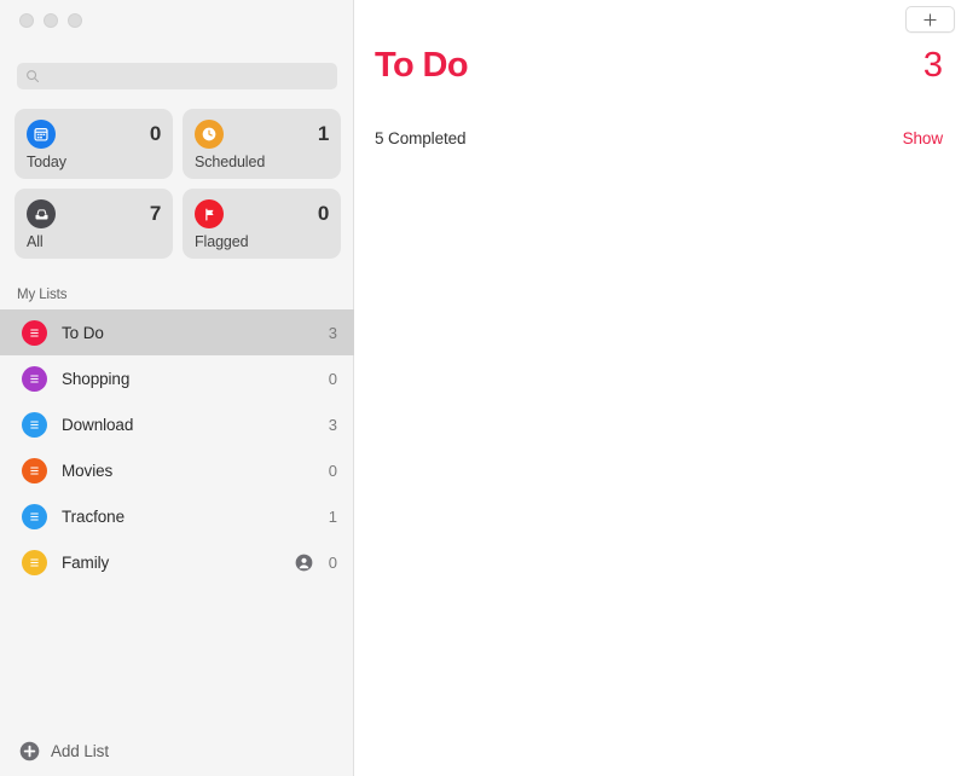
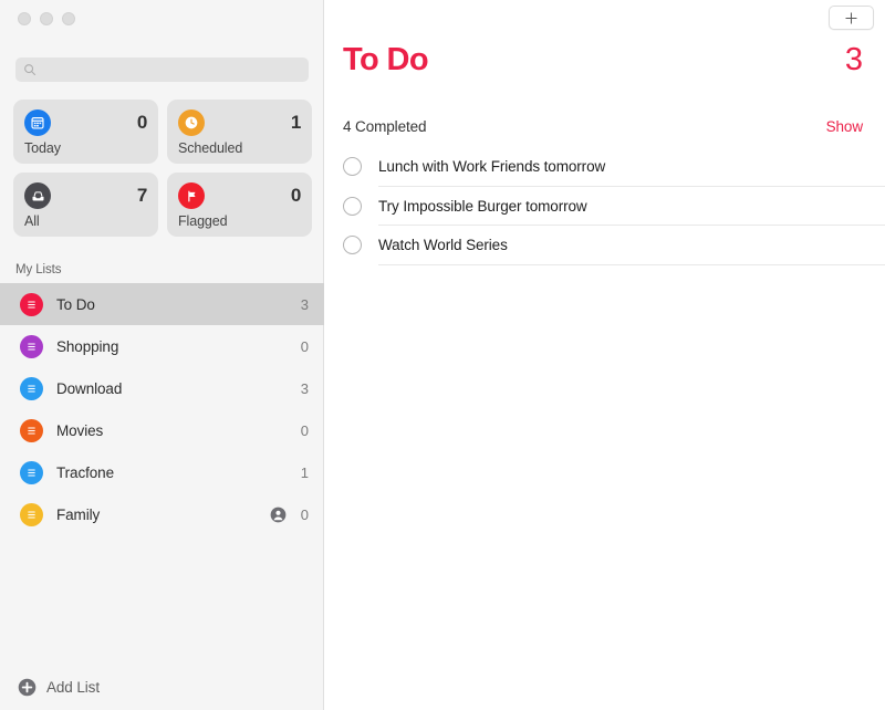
  0
  Today
  1
  Scheduled
  7
  All
  0
  Flagged
  My Lists
  To Do
  3
  Shopping
  0
  Download
  3
  Movies
  0
  Tracfone
  1
  Family
  0
  Add List
  To Do
  3
- 5 Completed
+ 4 Completed
  Show
+ Lunch with Work Friends tomorrow
+ Try Impossible Burger tomorrow
+ Watch World Series
